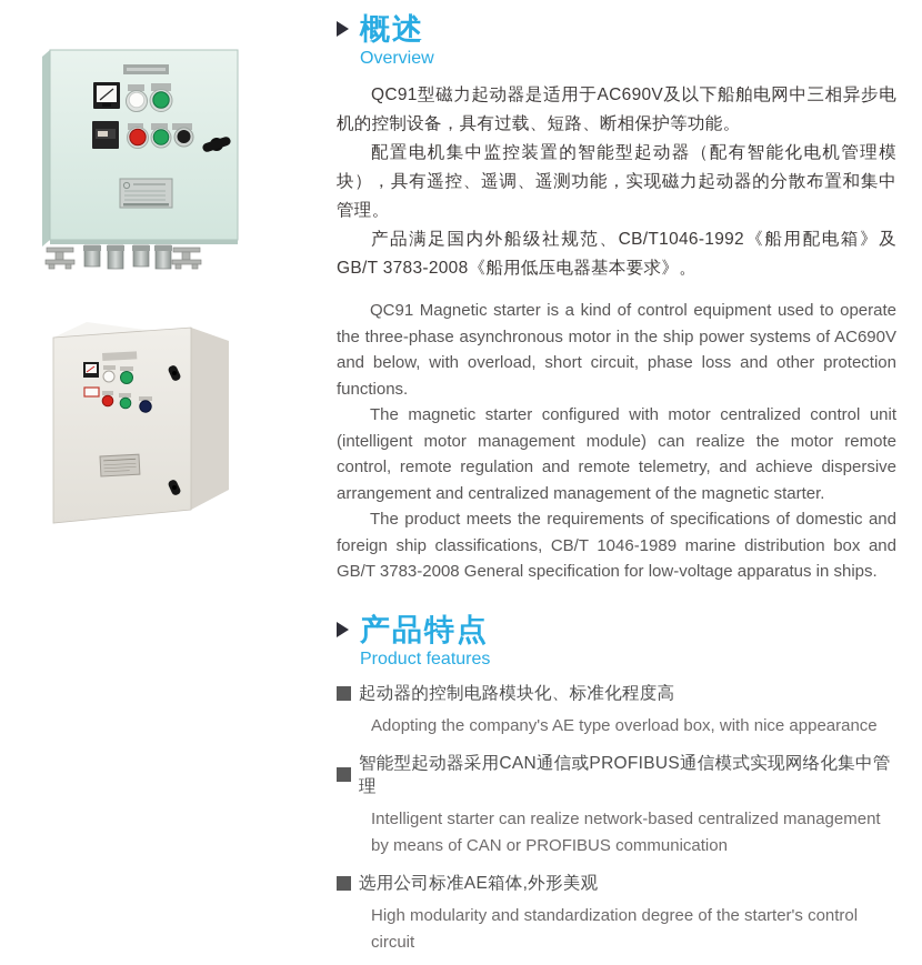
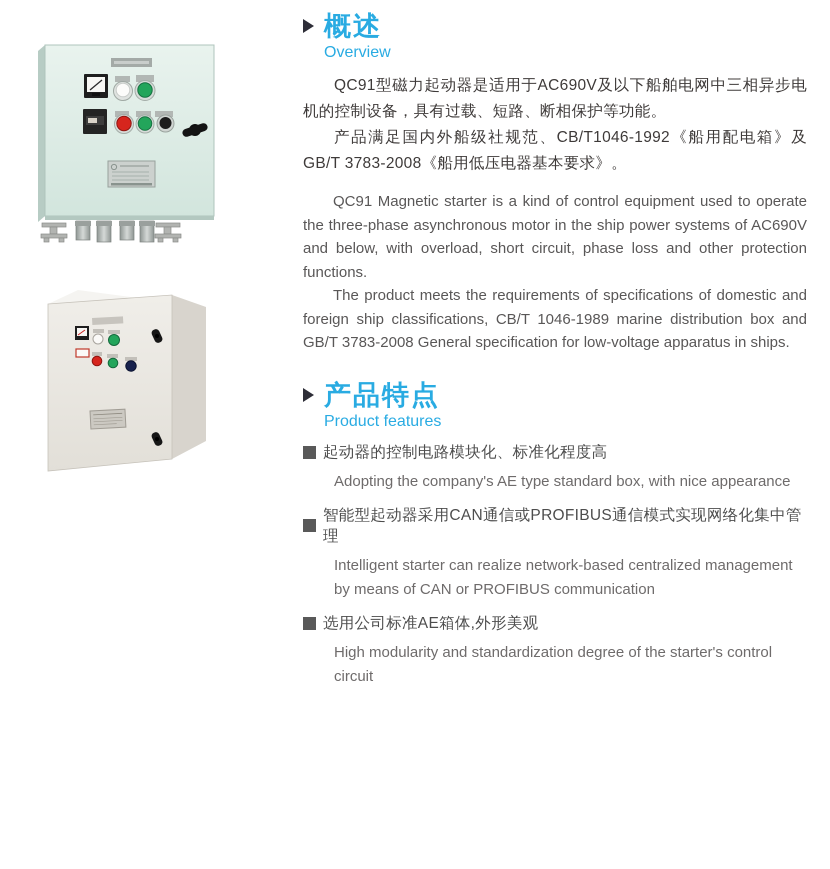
  概述
  Overview
  QC91型磁力起动器是适用于AC690V及以下船舶电网中三相异步电机的控制设备，具有过载、短路、断相保护等功能。
- 配置电机集中监控装置的智能型起动器（配有智能化电机管理模块），具有遥控、遥调、遥测功能，实现磁力起动器的分散布置和集中管理。
  产品满足国内外船级社规范、CB/T1046-1992《船用配电箱》及GB/T 3783-2008《船用低压电器基本要求》。
  QC91 Magnetic starter is a kind of control equipment used to operate the three-phase asynchronous motor in the ship power systems of AC690V and below, with overload, short circuit, phase loss and other protection functions.
- The magnetic starter configured with motor centralized control unit (intelligent motor management module) can realize the motor remote control, remote regulation and remote telemetry, and achieve dispersive arrangement and centralized management of the magnetic starter.
  The product meets the requirements of specifications of domestic and foreign ship classifications, CB/T 1046-1989 marine distribution box and GB/T 3783-2008 General specification for low-voltage apparatus in ships.
  产品特点
  Product features
  起动器的控制电路模块化、标准化程度高
- Adopting the company's AE type overload box, with nice appearance
+ Adopting the company's AE type standard box, with nice appearance
  智能型起动器采用CAN通信或PROFIBUS通信模式实现网络化集中管理
  Intelligent starter can realize network-based centralized management by means of CAN or PROFIBUS communication
  选用公司标准AE箱体,外形美观
  High modularity and standardization degree of the starter's control circuit
